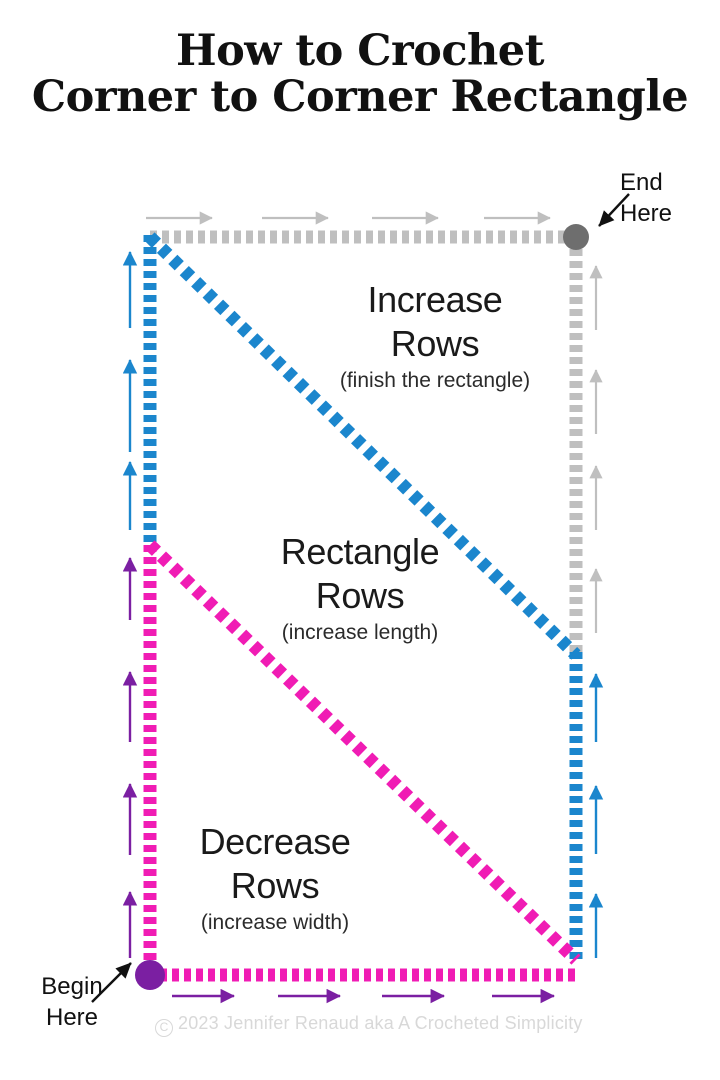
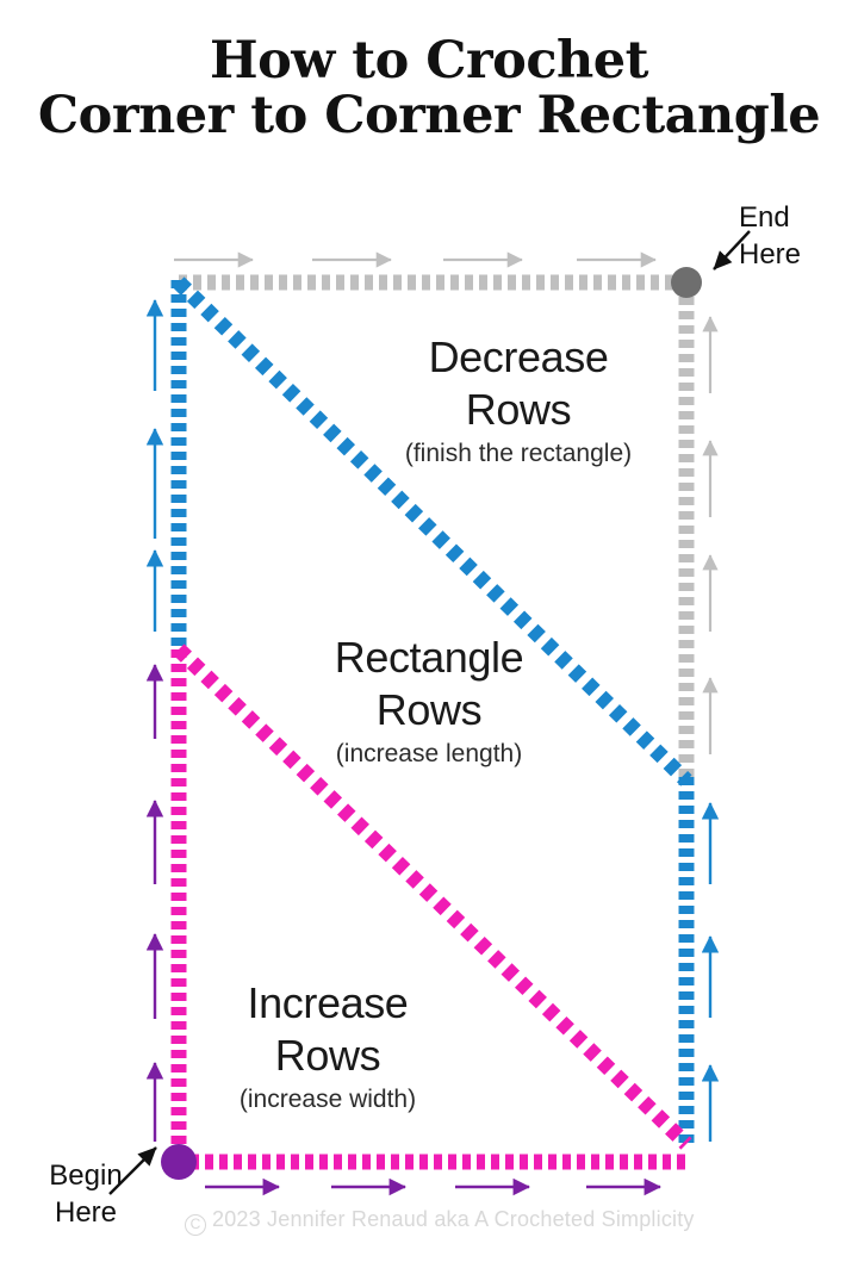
  How to Crochet
  Corner to Corner Rectangle
- Increase
+ Decrease
  Rows
  (finish the rectangle)
  Rectangle
  Rows
  (increase length)
- Decrease
+ Increase
  Rows
  (increase width)
  End
  Here
  Begin
  Here
  C 2023 Jennifer Renaud aka A Crocheted Simplicity
